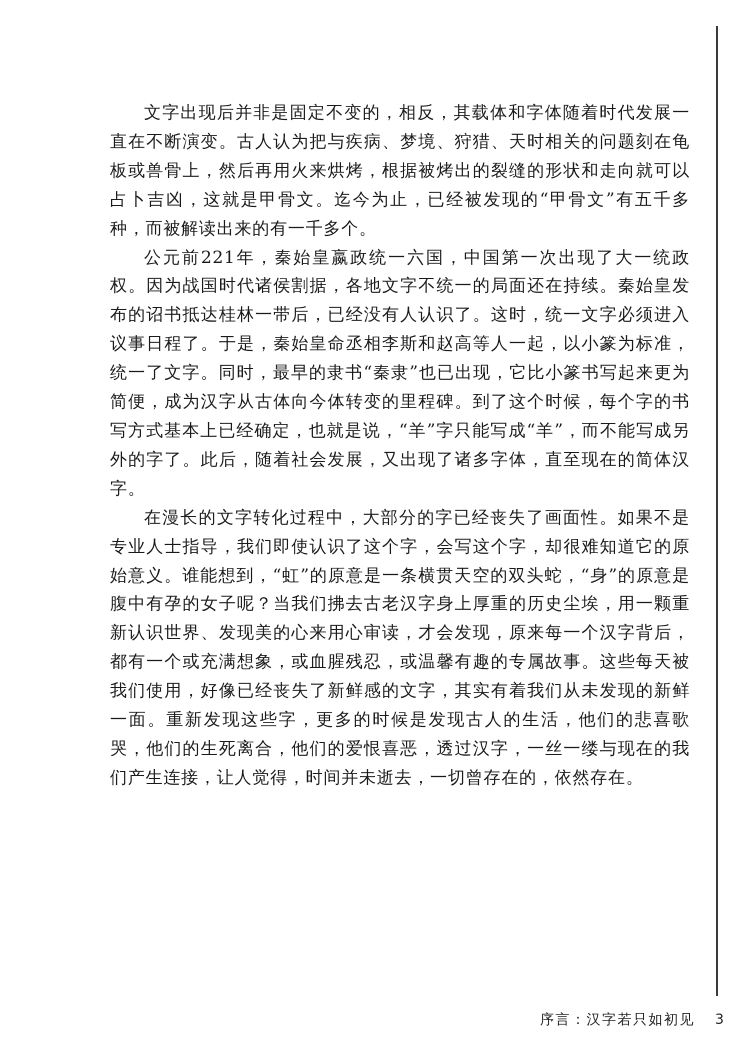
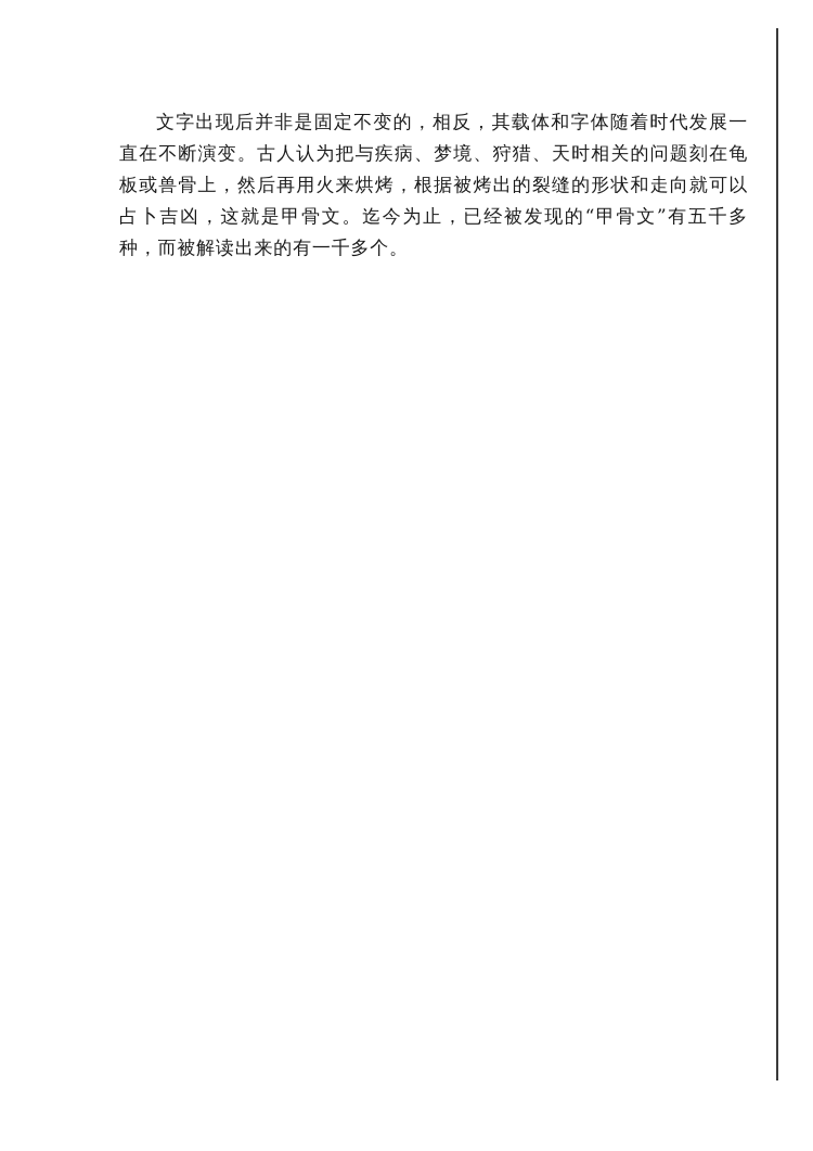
  文字出现后并非是固定不变的，相反，其载体和字体随着时代发展一直在不断演变。古人认为把与疾病、梦境、狩猎、天时相关的问题刻在龟板或兽骨上，然后再用火来烘烤，根据被烤出的裂缝的形状和走向就可以占卜吉凶，这就是甲骨文。迄今为止，已经被发现的“甲骨文”有五千多种，而被解读出来的有一千多个。
- 公元前221年，秦始皇嬴政统一六国，中国第一次出现了大一统政权。因为战国时代诸侯割据，各地文字不统一的局面还在持续。秦始皇发布的诏书抵达桂林一带后，已经没有人认识了。这时，统一文字必须进入议事日程了。于是，秦始皇命丞相李斯和赵高等人一起，以小篆为标准，统一了文字。同时，最早的隶书“秦隶”也已出现，它比小篆书写起来更为简便，成为汉字从古体向今体转变的里程碑。到了这个时候，每个字的书写方式基本上已经确定，也就是说，“羊”字只能写成“羊”，而不能写成另外的字了。此后，随着社会发展，又出现了诸多字体，直至现在的简体汉字。
- 在漫长的文字转化过程中，大部分的字已经丧失了画面性。如果不是专业人士指导，我们即使认识了这个字，会写这个字，却很难知道它的原始意义。谁能想到，“虹”的原意是一条横贯天空的双头蛇，“身”的原意是腹中有孕的女子呢？当我们拂去古老汉字身上厚重的历史尘埃，用一颗重新认识世界、发现美的心来用心审读，才会发现，原来每一个汉字背后，都有一个或充满想象，或血腥残忍，或温馨有趣的专属故事。这些每天被我们使用，好像已经丧失了新鲜感的文字，其实有着我们从未发现的新鲜一面。重新发现这些字，更多的时候是发现古人的生活，他们的悲喜歌哭，他们的生死离合，他们的爱恨喜恶，透过汉字，一丝一缕与现在的我们产生连接，让人觉得，时间并未逝去，一切曾存在的，依然存在。
- 序言：汉字若只如初见
- 3
